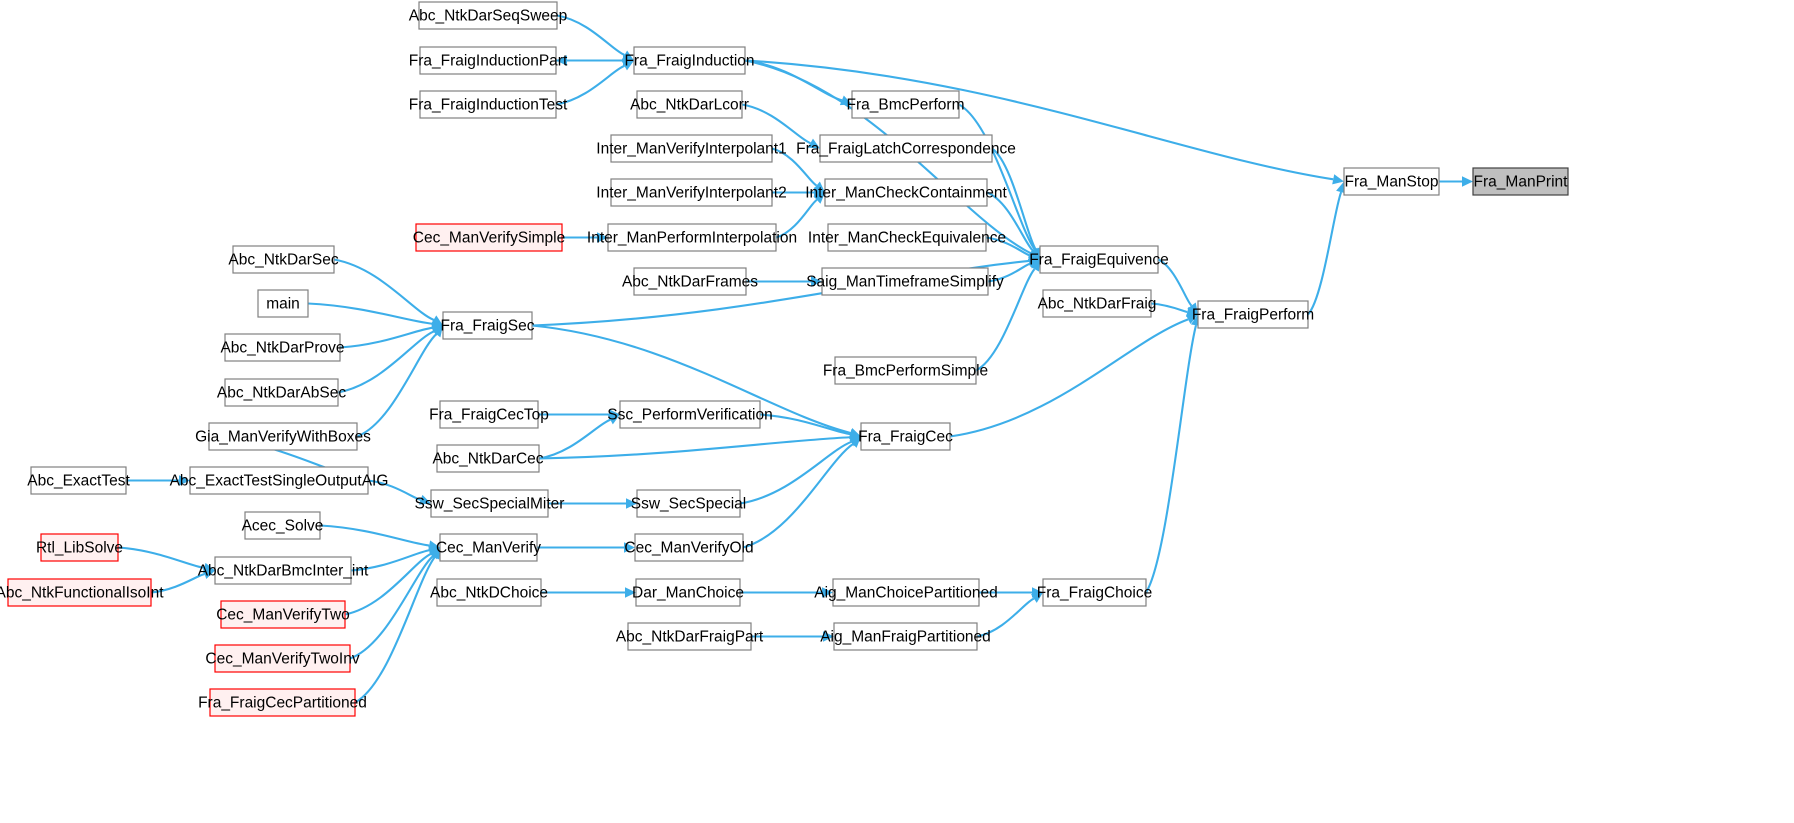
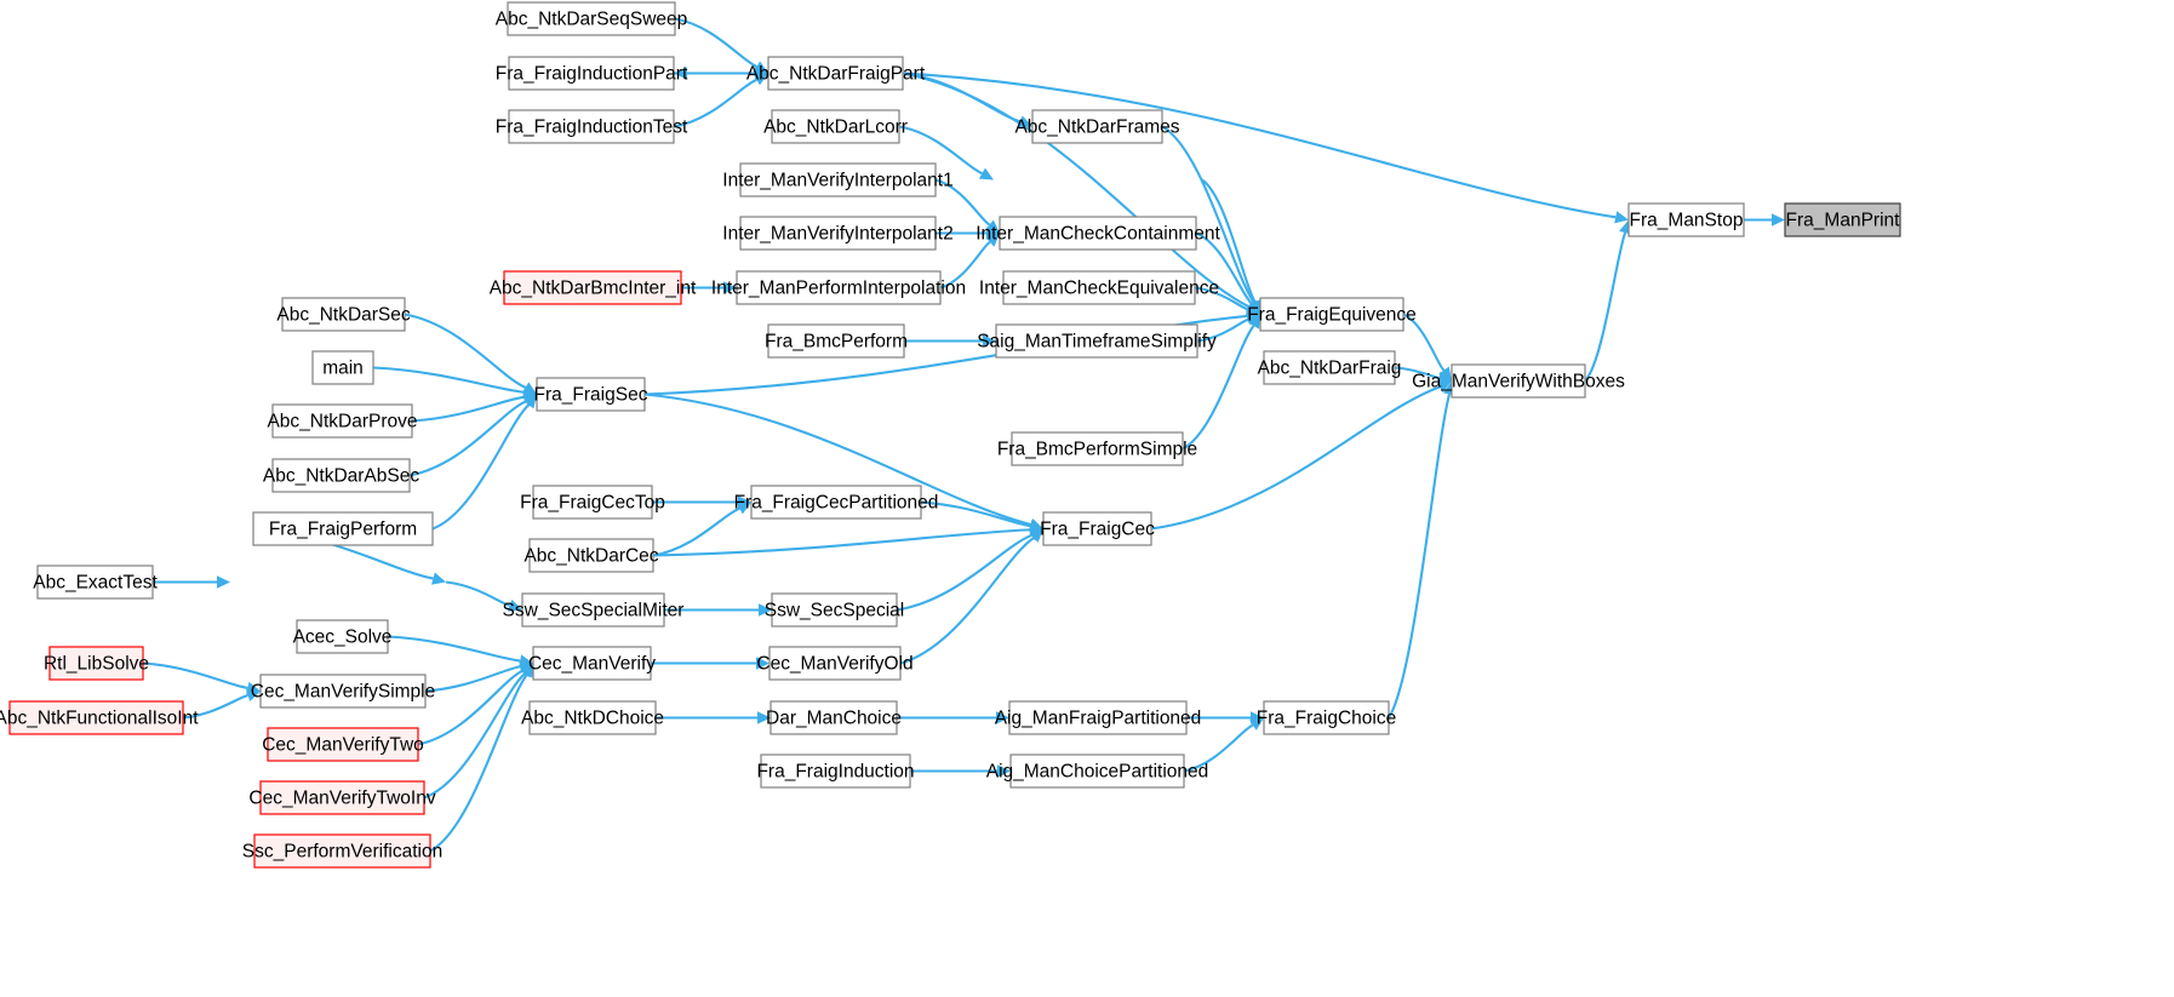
  Abc_NtkDarSeqSweep
  Fra_FraigInductionPart
  Fra_FraigInductionTest
- Fra_FraigInduction
+ Abc_NtkDarFraigPart
  Abc_NtkDarLcorr
- Fra_BmcPerform
+ Abc_NtkDarFrames
  Inter_ManVerifyInterpolant1
- Fra_FraigLatchCorrespondence
  Inter_ManVerifyInterpolant2
  Inter_ManCheckContainment
- Cec_ManVerifySimple
+ Abc_NtkDarBmcInter_int
  Inter_ManPerformInterpolation
  Inter_ManCheckEquivalence
  Abc_NtkDarSec
- Abc_NtkDarFrames
+ Fra_BmcPerform
  Saig_ManTimeframeSimplify
  Fra_FraigEquivence
  main
  Fra_FraigSec
  Abc_NtkDarFraig
- Fra_FraigPerform
+ Gia_ManVerifyWithBoxes
  Fra_ManStop
  Fra_ManPrint
  Abc_NtkDarProve
  Fra_BmcPerformSimple
  Abc_NtkDarAbSec
  Fra_FraigCecTop
- Ssc_PerformVerification
+ Fra_FraigCecPartitioned
- Gia_ManVerifyWithBoxes
+ Fra_FraigPerform
  Fra_FraigCec
  Abc_NtkDarCec
  Abc_ExactTest
- Abc_ExactTestSingleOutputAIG
  Ssw_SecSpecialMiter
  Ssw_SecSpecial
  Acec_Solve
  Rtl_LibSolve
  Cec_ManVerify
  Cec_ManVerifyOld
- Abc_NtkDarBmcInter_int
+ Cec_ManVerifySimple
  Abc_NtkFunctionalIsoInt
  Abc_NtkDChoice
  Dar_ManChoice
- Aig_ManChoicePartitioned
+ Aig_ManFraigPartitioned
  Fra_FraigChoice
  Cec_ManVerifyTwo
- Abc_NtkDarFraigPart
+ Fra_FraigInduction
- Aig_ManFraigPartitioned
+ Aig_ManChoicePartitioned
  Cec_ManVerifyTwoInv
- Fra_FraigCecPartitioned
+ Ssc_PerformVerification
